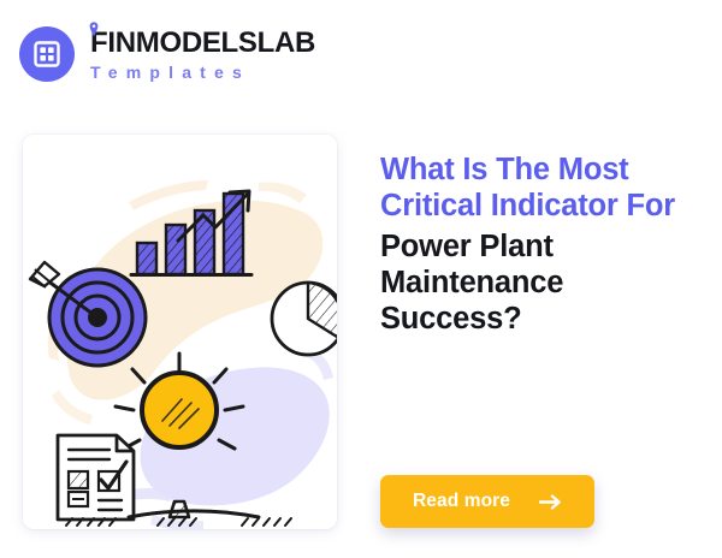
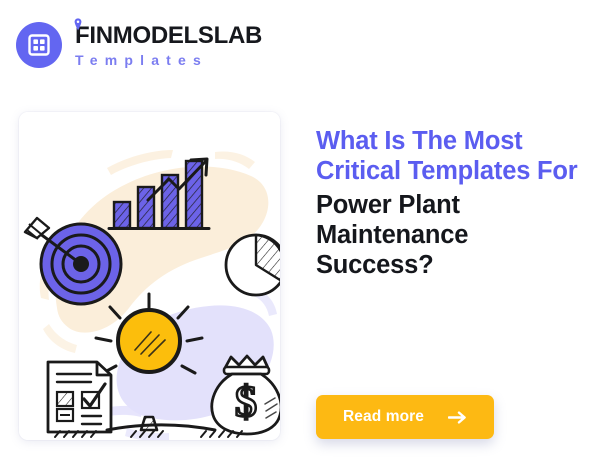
  FINMODELSLAB
  Templates
+ $
- What Is The Most Critical Indicator For
+ What Is The Most Critical Templates For
  Power Plant Maintenance Success?
  Read more
